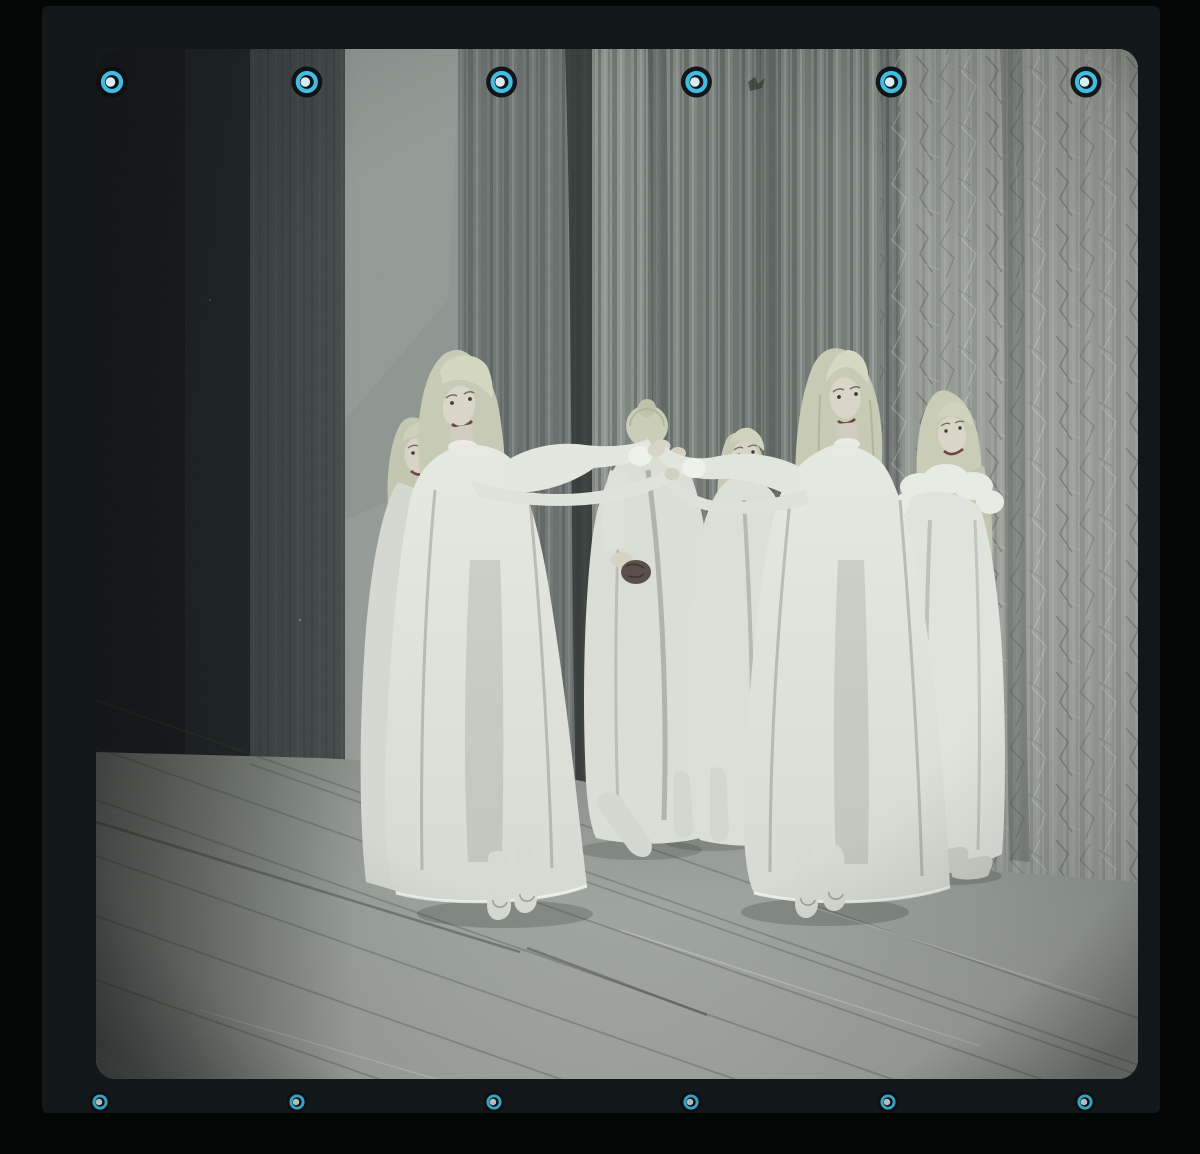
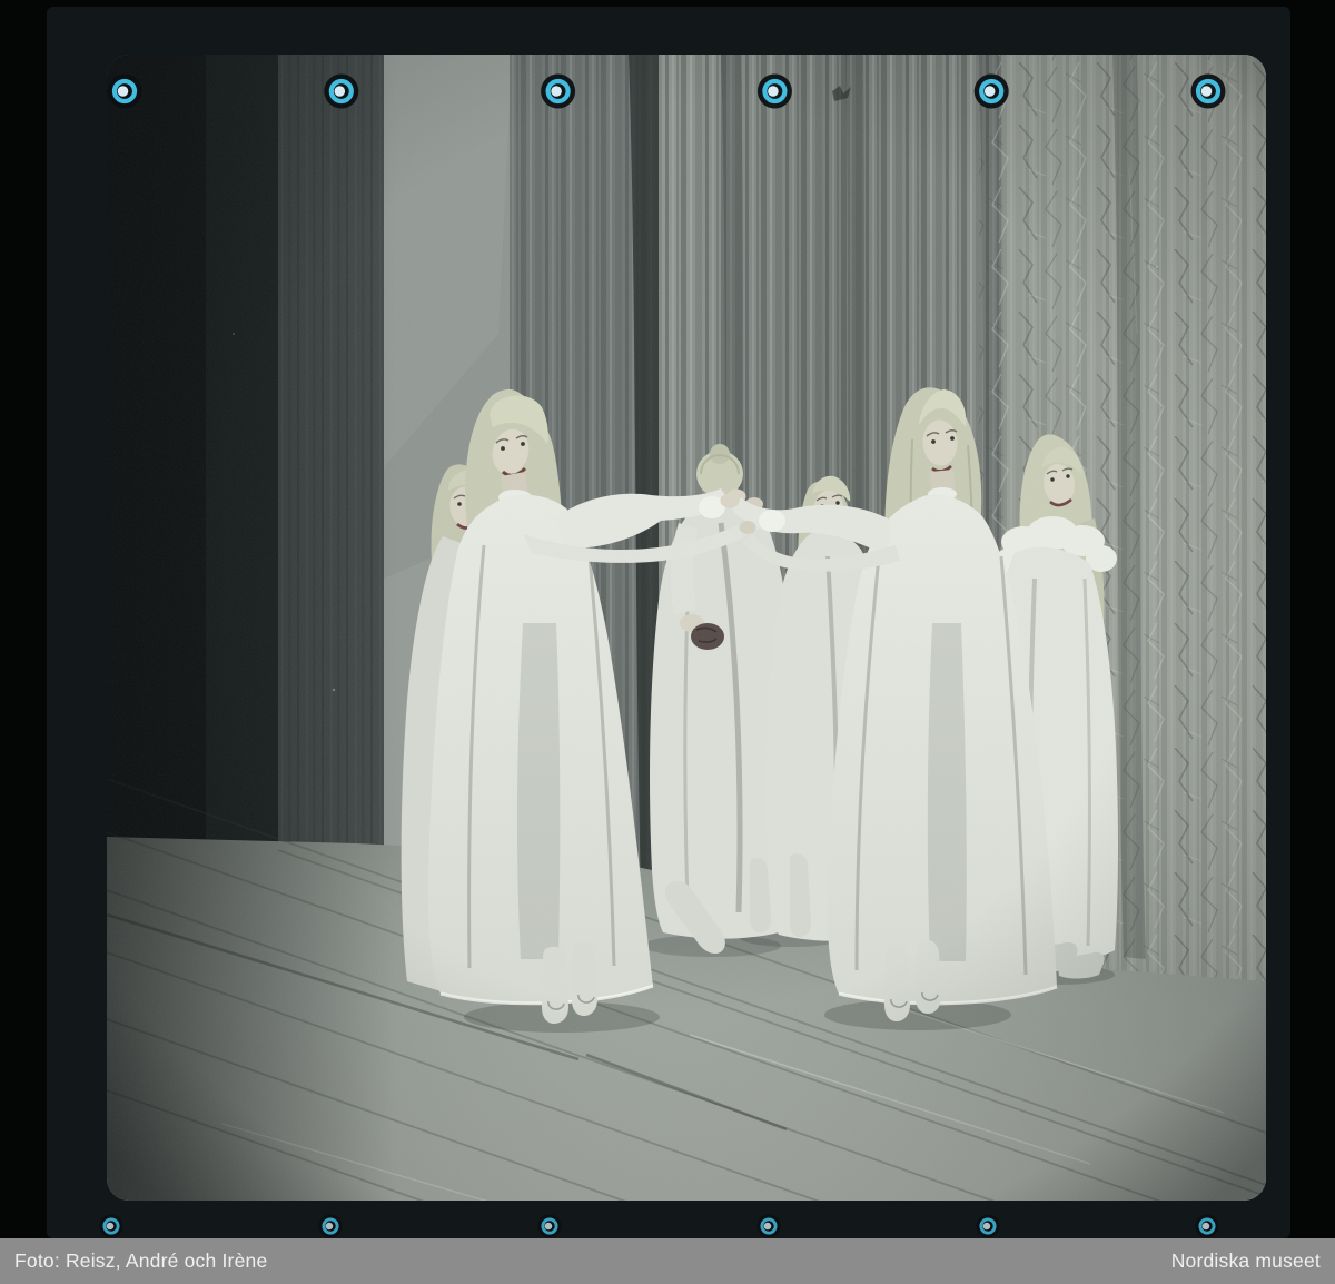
+ Foto: Reisz, André och Irène
+ Nordiska museet
